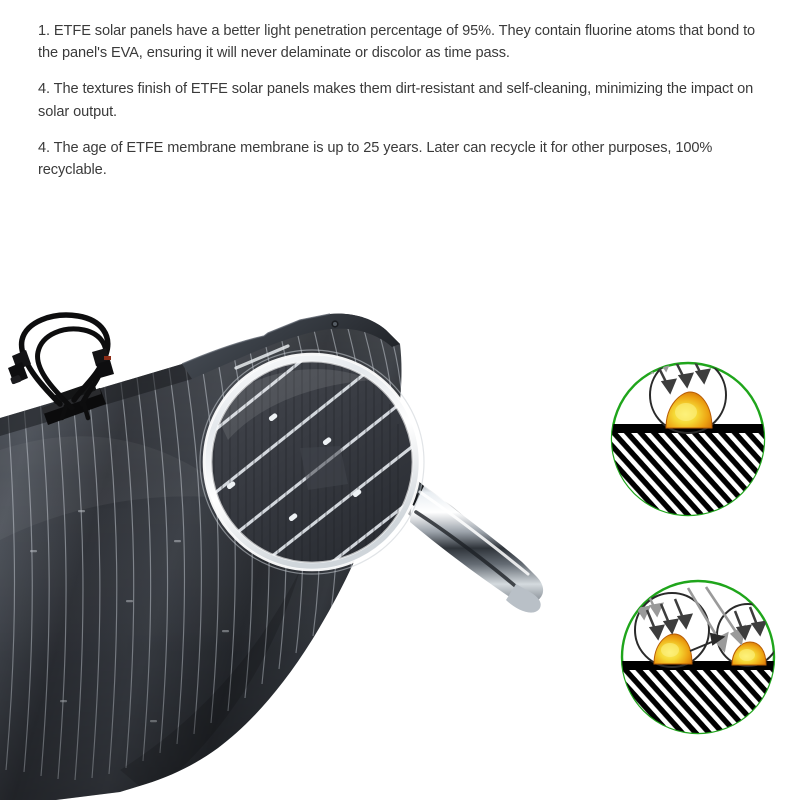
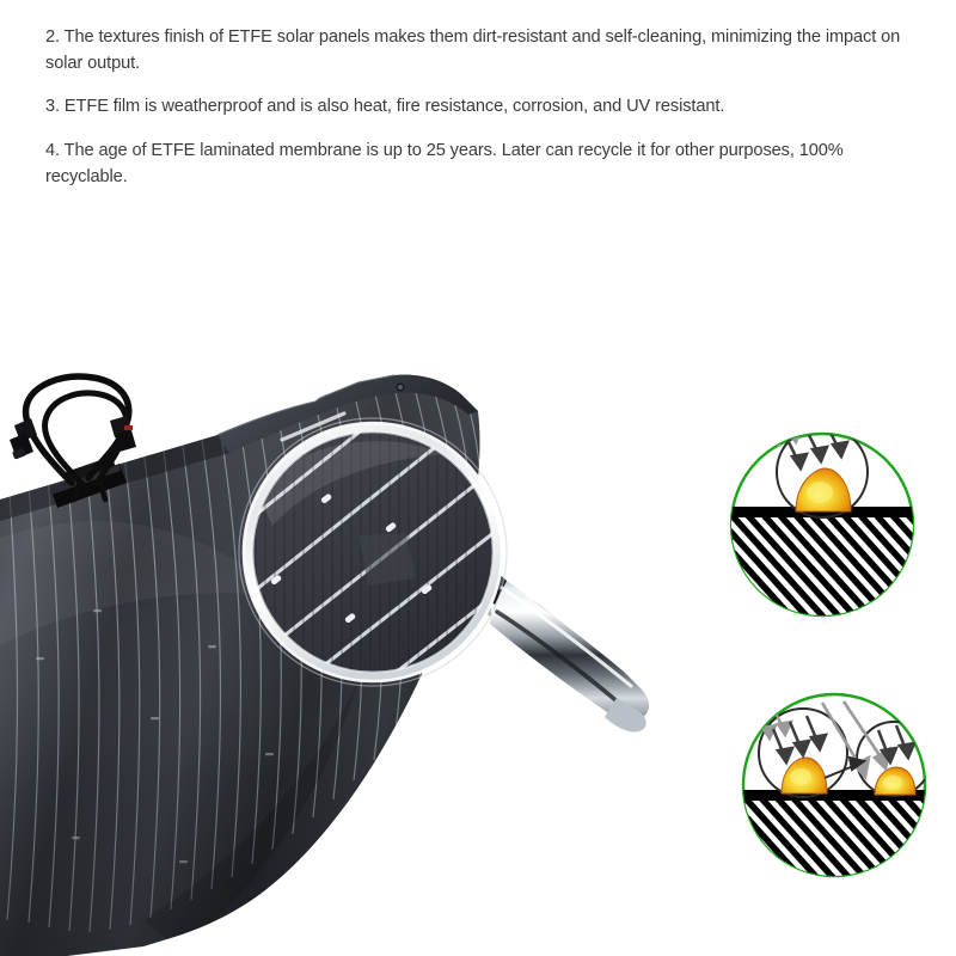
- 1. ETFE solar panels have a better light penetration percentage of 95%. They contain fluorine atoms that bond to the panel's EVA, ensuring it will never delaminate or discolor as time pass.
- 4. The textures finish of ETFE solar panels makes them dirt-resistant and self-cleaning, minimizing the impact on solar output.
+ 2. The textures finish of ETFE solar panels makes them dirt-resistant and self-cleaning, minimizing the impact on solar output.
+ 3. ETFE film is weatherproof and is also heat, fire resistance, corrosion, and UV resistant.
- 4. The age of ETFE membrane membrane is up to 25 years. Later can recycle it for other purposes, 100% recyclable.
+ 4. The age of ETFE laminated membrane is up to 25 years. Later can recycle it for other purposes, 100% recyclable.
